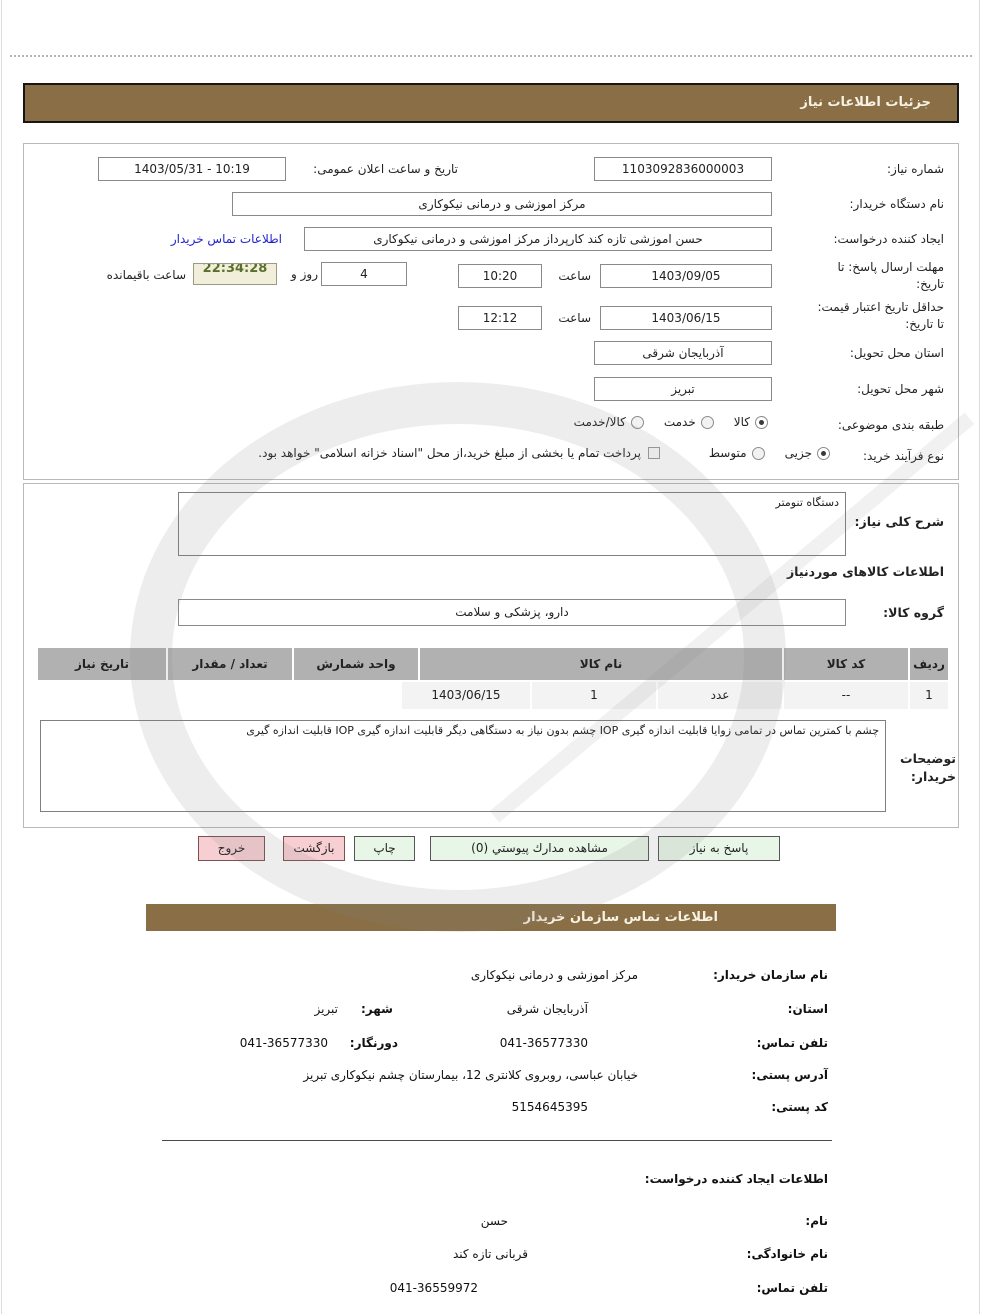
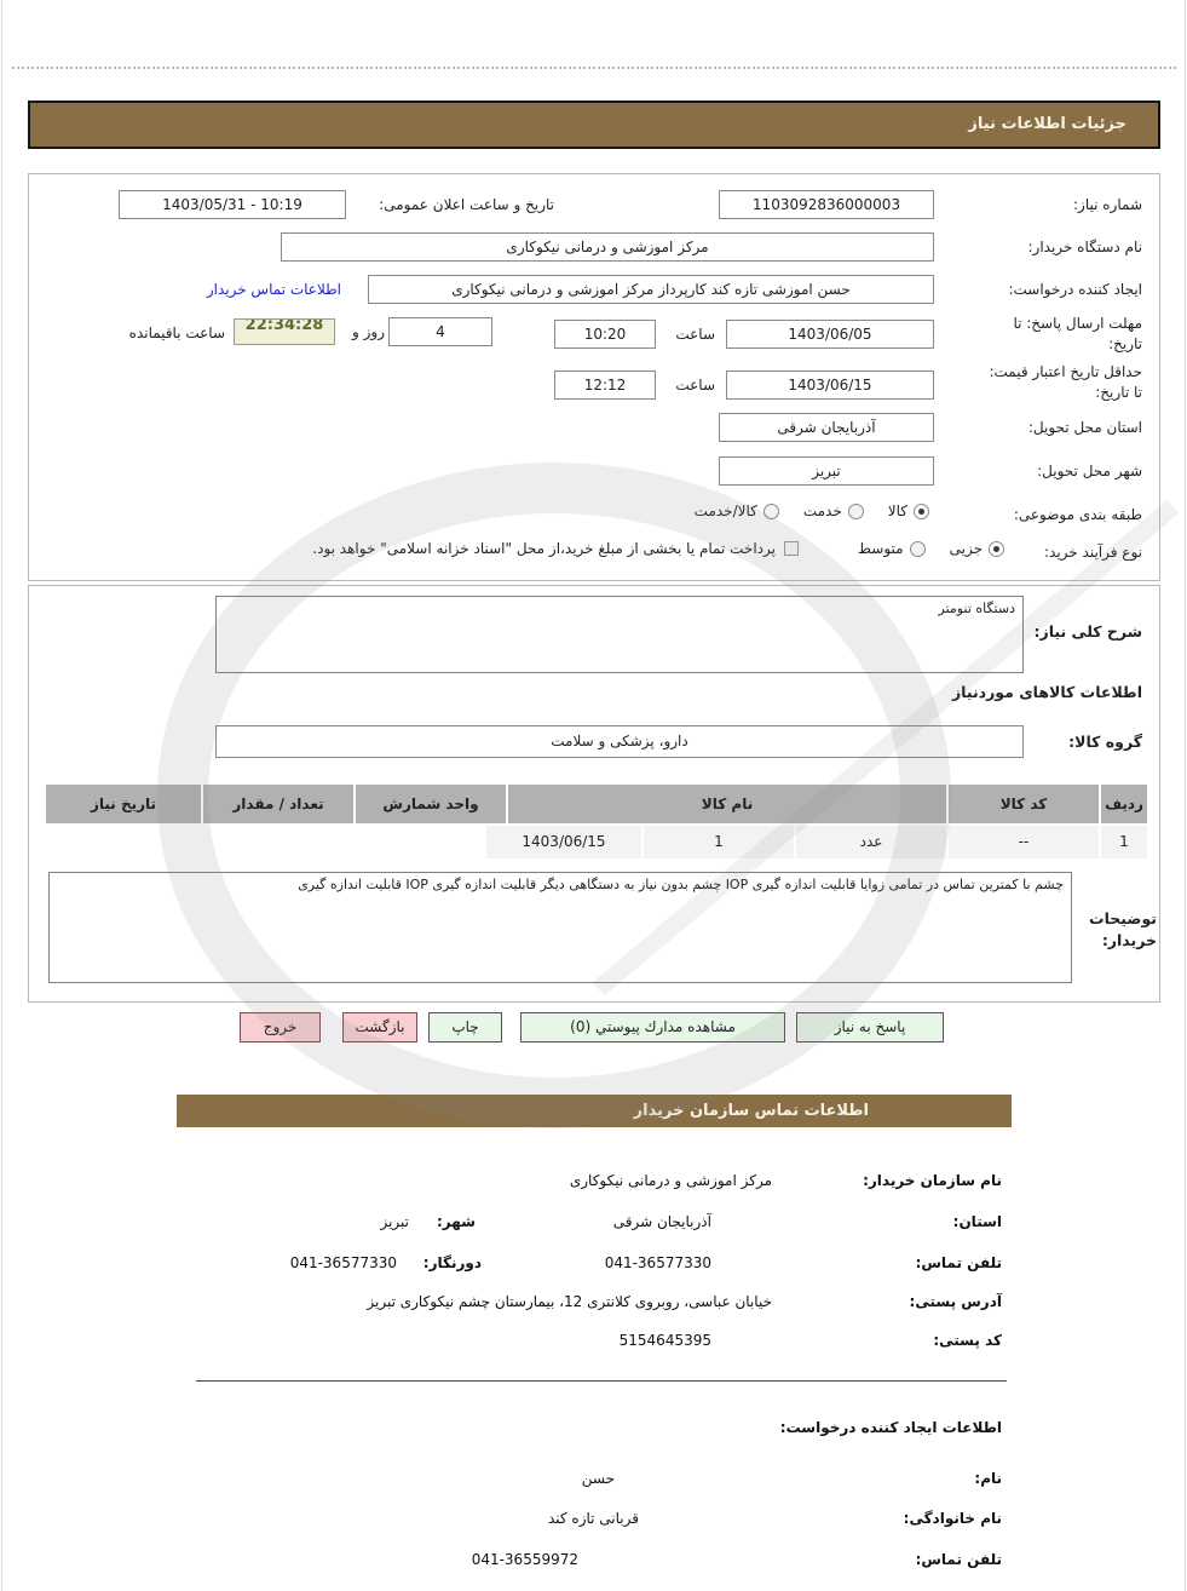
  جزئیات اطلاعات نیاز
  شماره نیاز:
  1103092836000003
  تاریخ و ساعت اعلان عمومی:
  10:19 - 1403/05/31
  نام دستگاه خریدار:
  مرکز اموزشی و درمانی نیکوکاری
  ایجاد کننده درخواست:
  حسن اموزشی تازه کند کارپرداز مرکز اموزشی و درمانی نیکوکاری
  اطلاعات تماس خریدار
  مهلت ارسال پاسخ: تا تاریخ:
- 1403/09/05
+ 1403/06/05
  ساعت
  10:20
  4
  روز و
  22:34:28
  ساعت باقیمانده
  حداقل تاریخ اعتبار قیمت: تا تاریخ:
  1403/06/15
  ساعت
  12:12
  استان محل تحویل:
  آذربایجان شرقی
  شهر محل تحویل:
  تبریز
  طبقه بندی موضوعی:
  کالا
  خدمت
  کالا/خدمت
  نوع فرآیند خرید:
  جزیی
  متوسط
  پرداخت تمام یا بخشی از مبلغ خرید،از محل "اسناد خزانه اسلامی" خواهد بود.
  دستگاه تنومتر
  شرح کلی نیاز:
  اطلاعات کالاهای موردنیاز
  گروه کالا:
  دارو، پزشکی و سلامت
  ردیف
  کد کالا
  نام کالا
  واحد شمارش
  تعداد / مقدار
  تاریخ نیاز
  1
  --
  عدد
  1
  1403/06/15
  چشم با کمترین تماس در تمامی زوایا قابلیت اندازه گیری IOP چشم بدون نیاز به دستگاهی دیگر قابلیت اندازه گیری IOP قابلیت اندازه گیری
  توضیحات خریدار:
  پاسخ به نیاز
  مشاهده مدارك پیوستي (0)
  چاپ
  بازگشت
  خروج
  اطلاعات تماس سازمان خریدار
  نام سازمان خریدار:
  مرکز اموزشی و درمانی نیکوکاری
  استان:
  آذربایجان شرقی
  شهر:
  تبریز
  تلفن تماس:
  041-36577330
  دورنگار:
  041-36577330
  آدرس پستی:
  خیابان عباسی، روبروی کلانتری 12، بیمارستان چشم نیکوکاری تبریز
  کد پستی:
  5154645395
  اطلاعات ایجاد کننده درخواست:
  نام:
  حسن
  نام خانوادگی:
  قربانی تازه کند
  تلفن تماس:
  041-36559972
